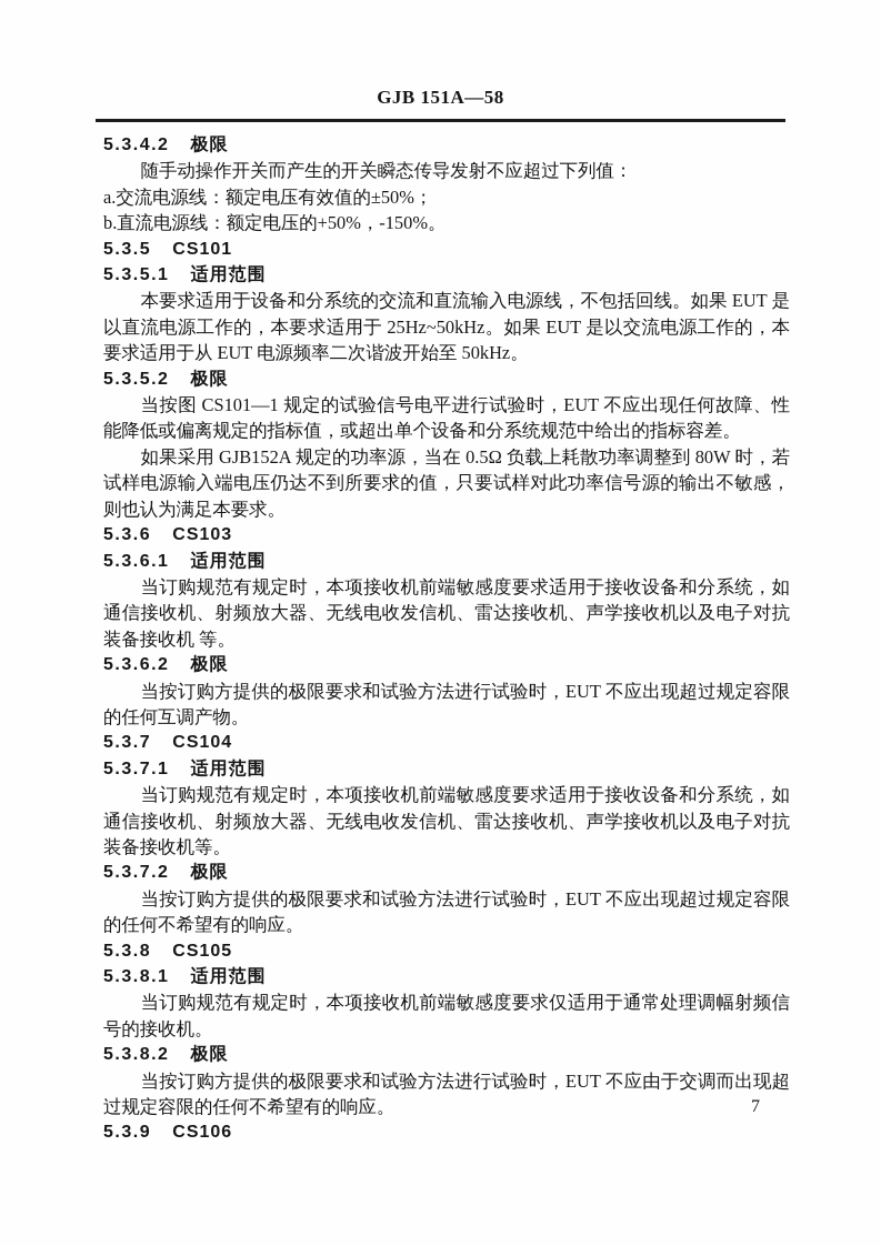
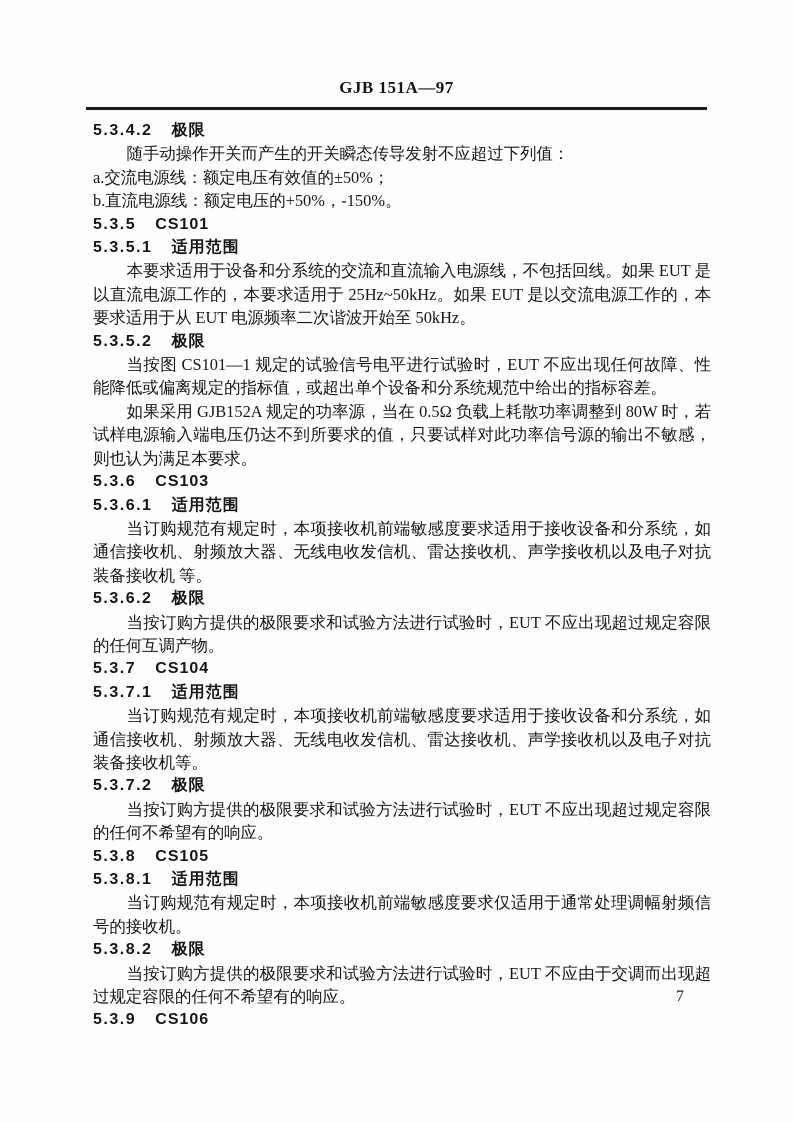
- GJB 151A—58
+ GJB 151A—97
  5.3.4.2 极限
  随手动操作开关而产生的开关瞬态传导发射不应超过下列值：
  a.交流电源线：额定电压有效值的±50%；
  b.直流电源线：额定电压的+50%，-150%。
  5.3.5 CS101
  5.3.5.1 适用范围
  本要求适用于设备和分系统的交流和直流输入电源线，不包括回线。如果 EUT 是以直流电源工作的，本要求适用于 25Hz~50kHz。如果 EUT 是以交流电源工作的，本要求适用于从 EUT 电源频率二次谐波开始至 50kHz。
  5.3.5.2 极限
  当按图 CS101—1 规定的试验信号电平进行试验时，EUT 不应出现任何故障、性能降低或偏离规定的指标值，或超出单个设备和分系统规范中给出的指标容差。
  如果采用 GJB152A 规定的功率源，当在 0.5Ω 负载上耗散功率调整到 80W 时，若试样电源输入端电压仍达不到所要求的值，只要试样对此功率信号源的输出不敏感，则也认为满足本要求。
  5.3.6 CS103
  5.3.6.1 适用范围
  当订购规范有规定时，本项接收机前端敏感度要求适用于接收设备和分系统，如通信接收机、射频放大器、无线电收发信机、雷达接收机、声学接收机以及电子对抗装备接收机 等。
  5.3.6.2 极限
  当按订购方提供的极限要求和试验方法进行试验时，EUT 不应出现超过规定容限的任何互调产物。
  5.3.7 CS104
  5.3.7.1 适用范围
  当订购规范有规定时，本项接收机前端敏感度要求适用于接收设备和分系统，如通信接收机、射频放大器、无线电收发信机、雷达接收机、声学接收机以及电子对抗装备接收机等。
  5.3.7.2 极限
  当按订购方提供的极限要求和试验方法进行试验时，EUT 不应出现超过规定容限的任何不希望有的响应。
  5.3.8 CS105
  5.3.8.1 适用范围
  当订购规范有规定时，本项接收机前端敏感度要求仅适用于通常处理调幅射频信号的接收机。
  5.3.8.2 极限
  当按订购方提供的极限要求和试验方法进行试验时，EUT 不应由于交调而出现超过规定容限的任何不希望有的响应。
  5.3.9 CS106
  7
